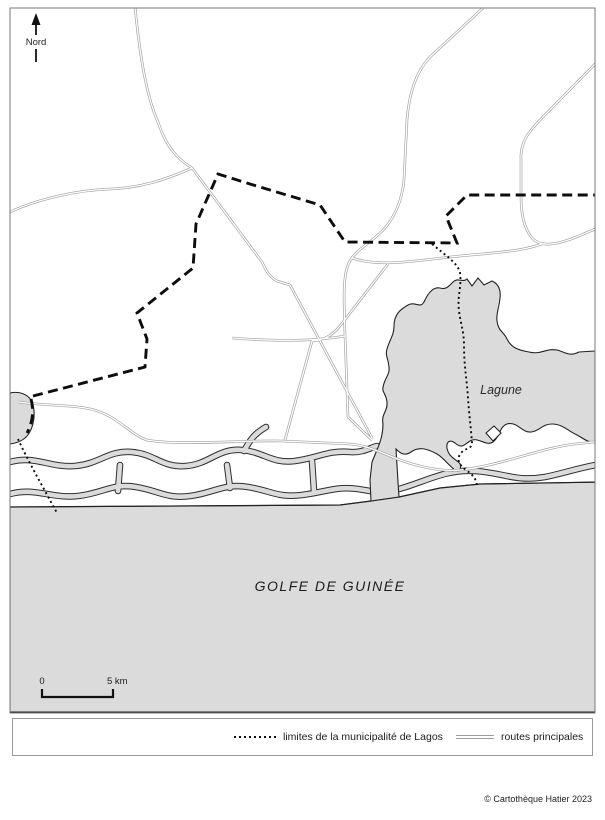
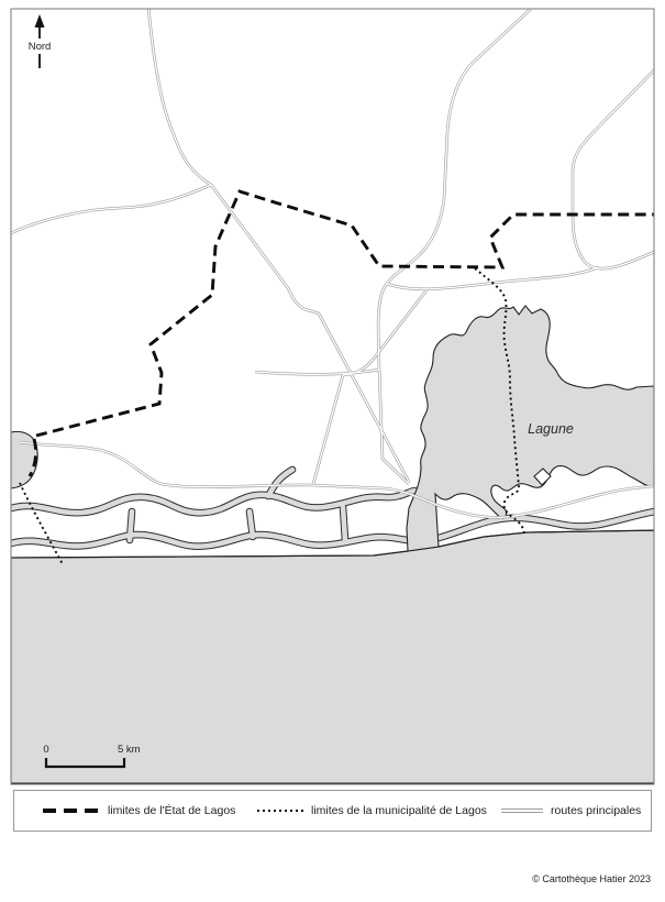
  Nord
  Lagune
- GOLFE DE GUINÉE
  0
  5 km
+ limites de l'État de Lagos
  limites de la municipalité de Lagos
  routes principales
  © Cartothèque Hatier 2023
